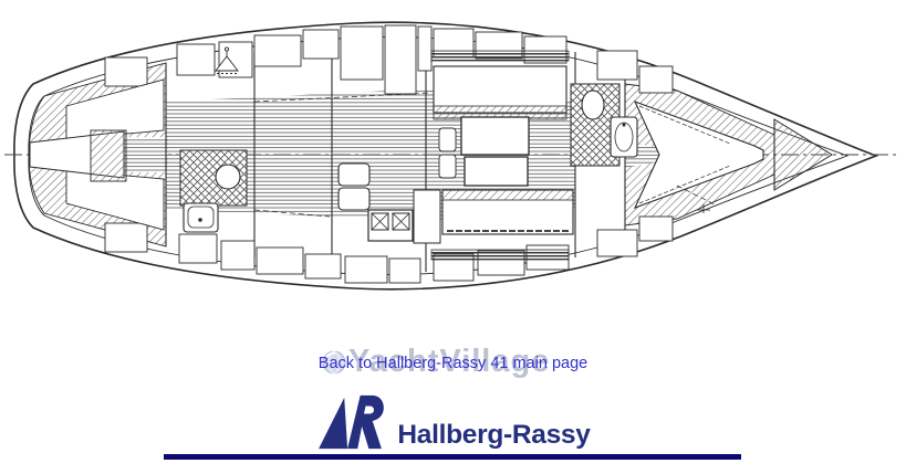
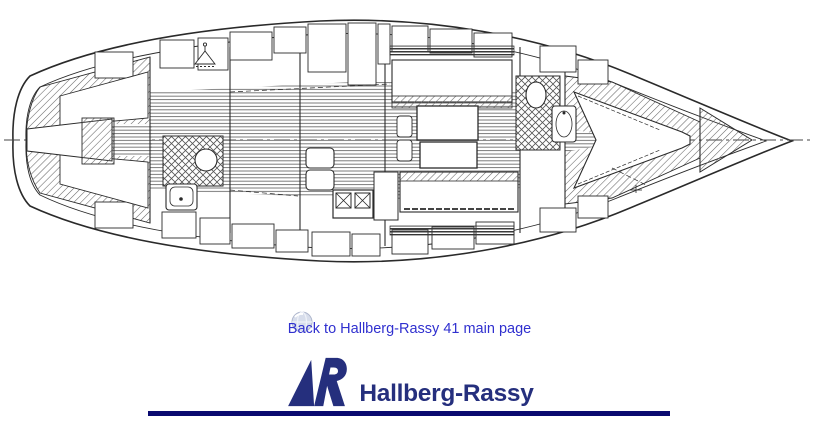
- YachtVillage
  Back to Hallberg-Rassy 41 main page
  Hallberg-Rassy
